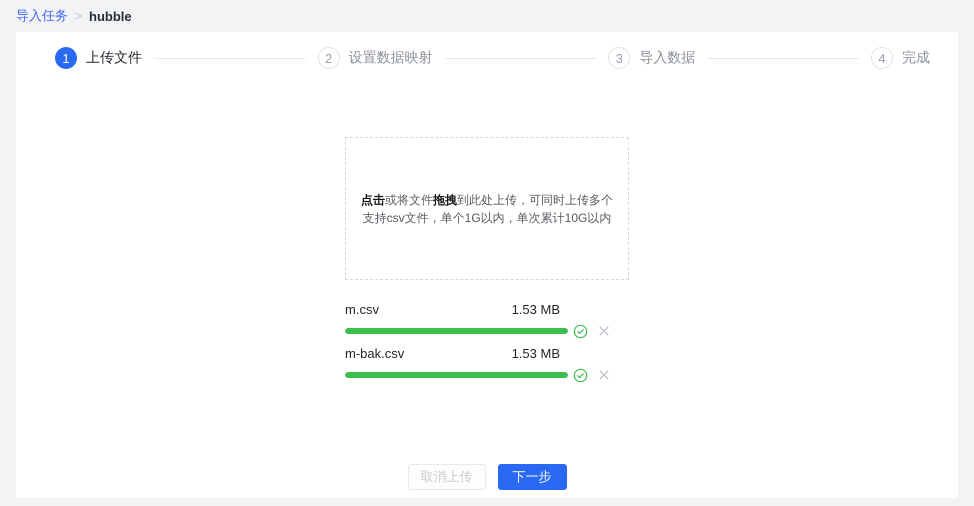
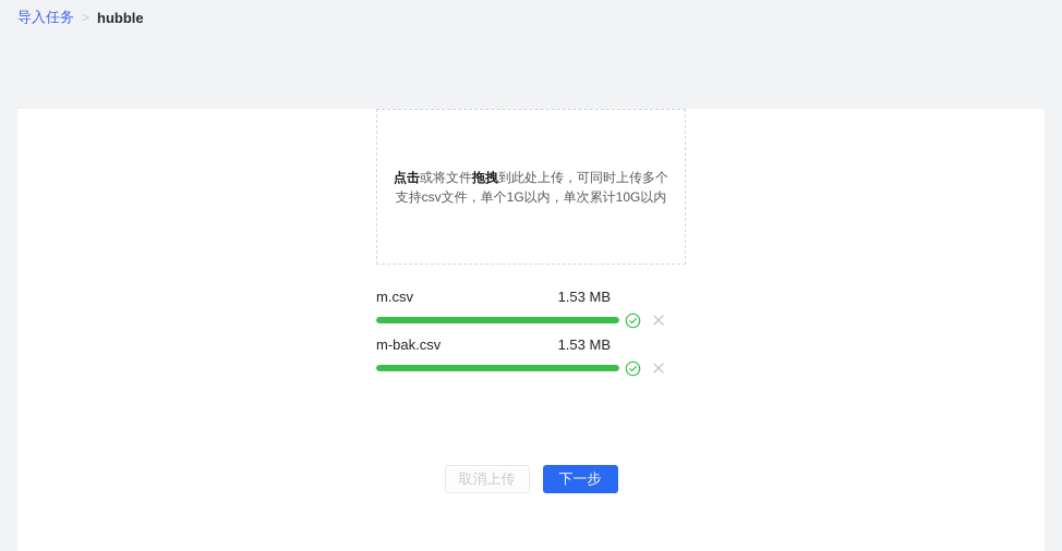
  导入任务
  >
  hubble
- 1
- 上传文件
- 2
- 设置数据映射
- 3
- 导入数据
- 4
- 完成
  点击或将文件拖拽到此处上传，可同时上传多个
  支持csv文件，单个1G以内，单次累计10G以内
  m.csv
  1.53 MB
  m-bak.csv
  1.53 MB
  取消上传
  下一步
